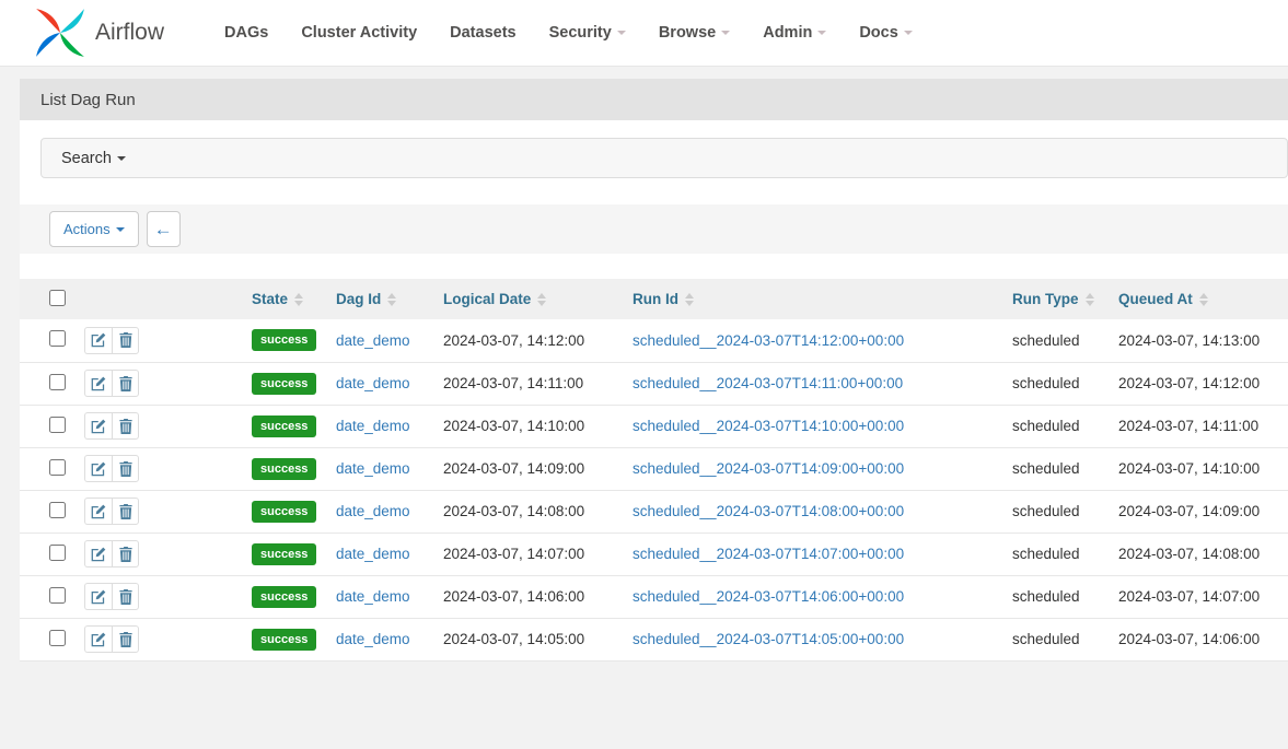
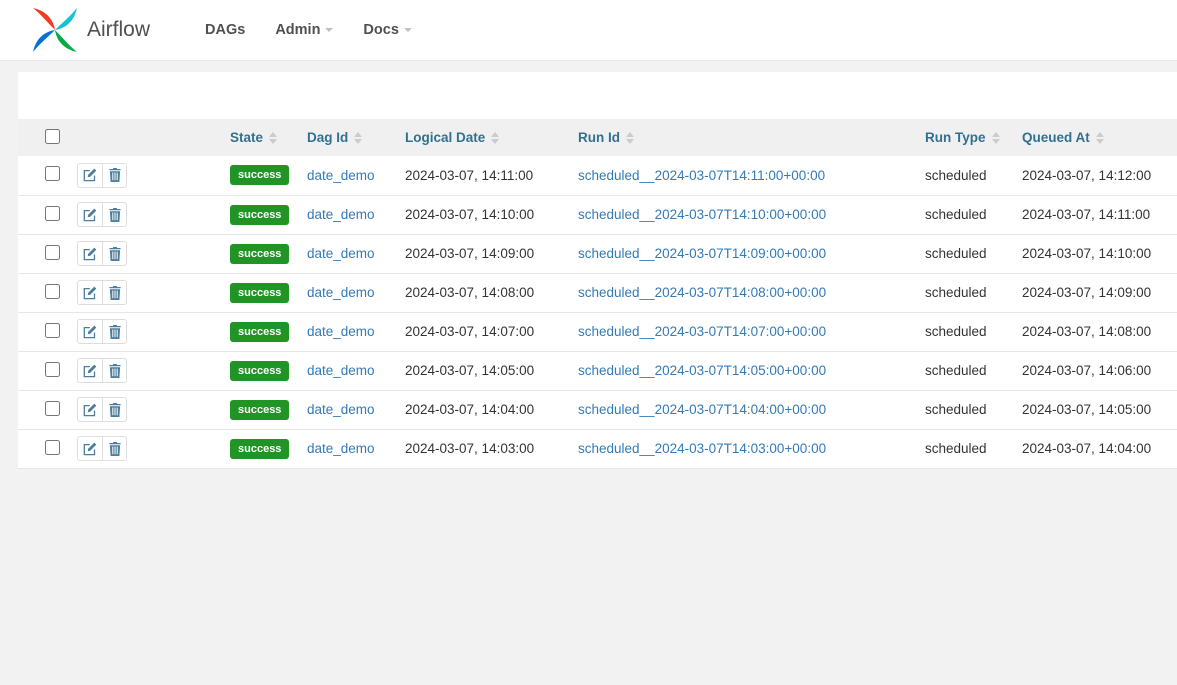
  Airflow
  DAGs
- Cluster Activity
- Datasets
- Security
- Browse
  Admin
  Docs
- List Dag Run
- Search
- Actions
- ←
  		State	Dag Id	Logical Date	Run Id	Run Type	Queued At
- 		success	date_demo	2024-03-07, 14:12:00	scheduled__2024-03-07T14:12:00+00:00	scheduled	2024-03-07, 14:13:00
  		success	date_demo	2024-03-07, 14:11:00	scheduled__2024-03-07T14:11:00+00:00	scheduled	2024-03-07, 14:12:00
  		success	date_demo	2024-03-07, 14:10:00	scheduled__2024-03-07T14:10:00+00:00	scheduled	2024-03-07, 14:11:00
  		success	date_demo	2024-03-07, 14:09:00	scheduled__2024-03-07T14:09:00+00:00	scheduled	2024-03-07, 14:10:00
  		success	date_demo	2024-03-07, 14:08:00	scheduled__2024-03-07T14:08:00+00:00	scheduled	2024-03-07, 14:09:00
  		success	date_demo	2024-03-07, 14:07:00	scheduled__2024-03-07T14:07:00+00:00	scheduled	2024-03-07, 14:08:00
- 		success	date_demo	2024-03-07, 14:06:00	scheduled__2024-03-07T14:06:00+00:00	scheduled	2024-03-07, 14:07:00
  		success	date_demo	2024-03-07, 14:05:00	scheduled__2024-03-07T14:05:00+00:00	scheduled	2024-03-07, 14:06:00
+ 		success	date_demo	2024-03-07, 14:04:00	scheduled__2024-03-07T14:04:00+00:00	scheduled	2024-03-07, 14:05:00
+ 		success	date_demo	2024-03-07, 14:03:00	scheduled__2024-03-07T14:03:00+00:00	scheduled	2024-03-07, 14:04:00
